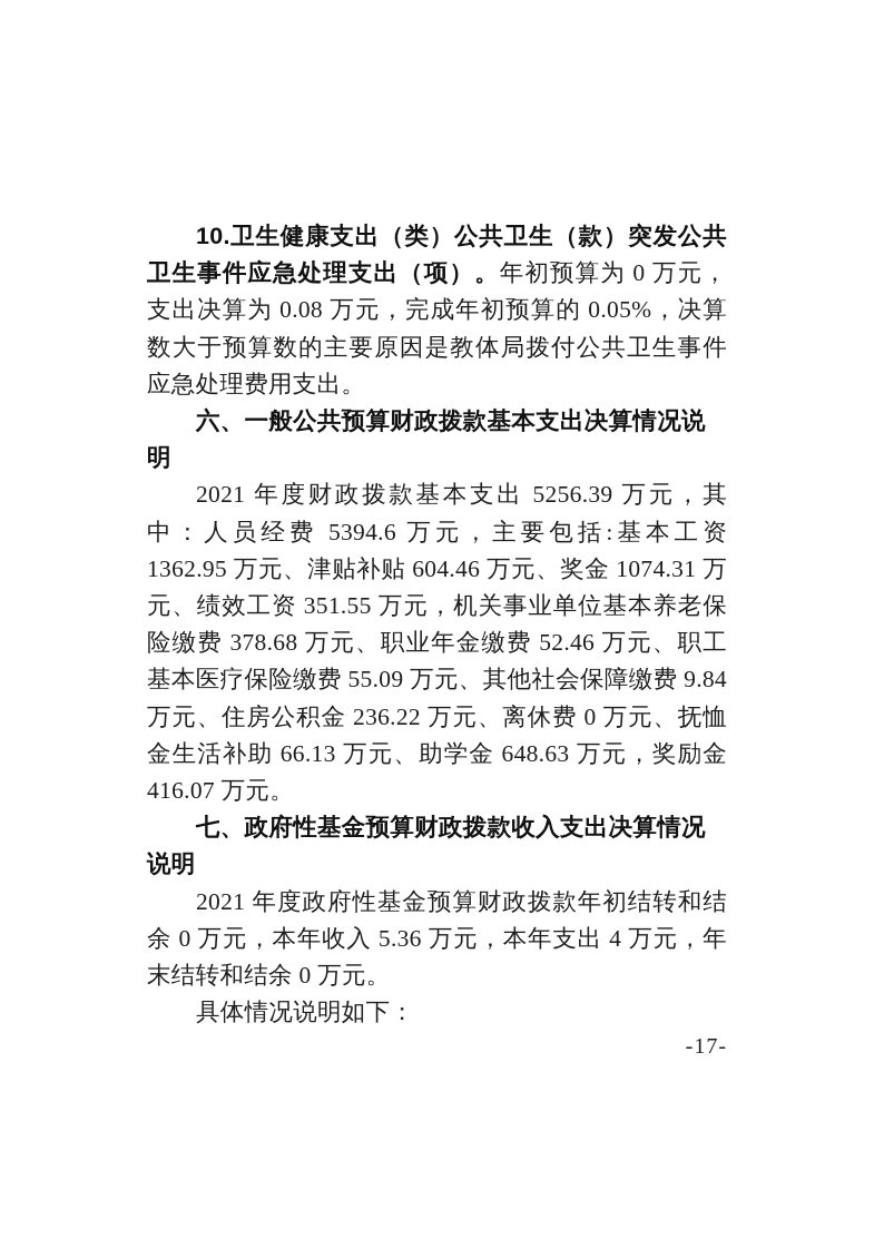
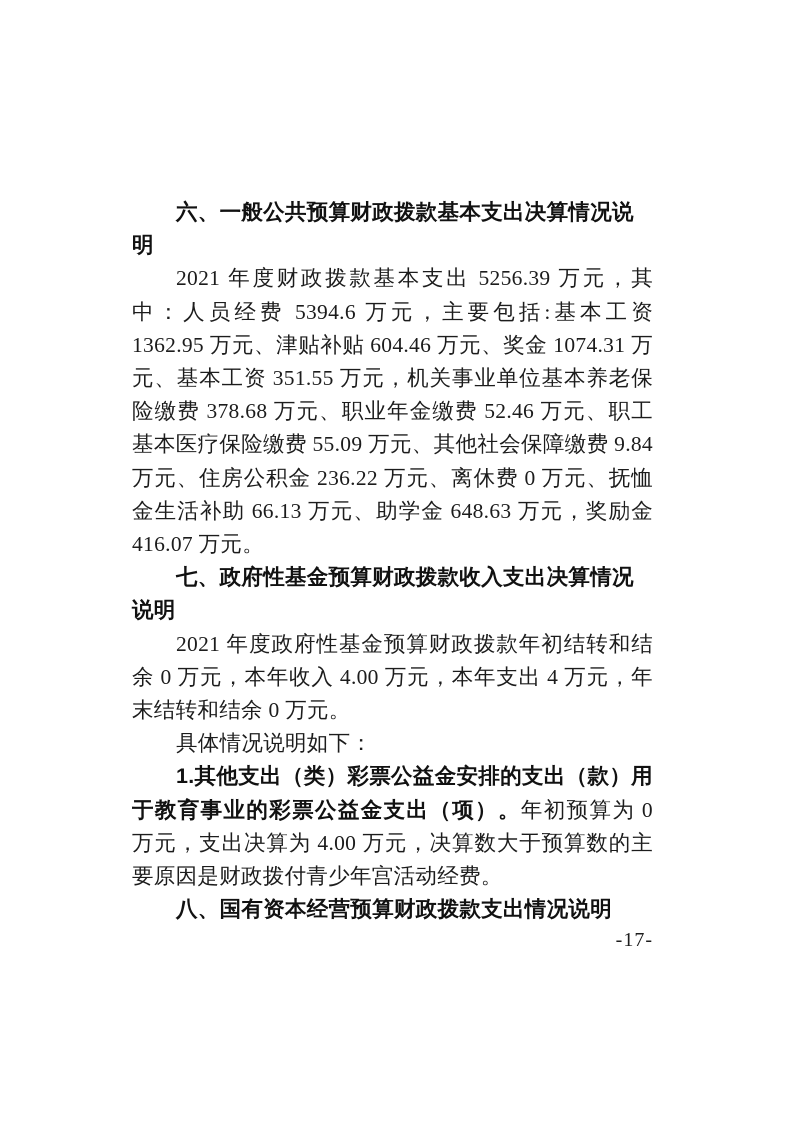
- 10.卫生健康支出（类）公共卫生（款）突发公共卫生事件应急处理支出（项）。年初预算为 0 万元，支出决算为 0.08 万元，完成年初预算的 0.05%，决算数大于预算数的主要原因是教体局拨付公共卫生事件应急处理费用支出。
  六、一般公共预算财政拨款基本支出决算情况说明
- 2021 年度财政拨款基本支出 5256.39 万元，其中：人员经费 5394.6 万元，主要包括:基本工资 1362.95 万元、津贴补贴 604.46 万元、奖金 1074.31 万元、绩效工资 351.55 万元，机关事业单位基本养老保险缴费 378.68 万元、职业年金缴费 52.46 万元、职工基本医疗保险缴费 55.09 万元、其他社会保障缴费 9.84 万元、住房公积金 236.22 万元、离休费 0 万元、抚恤金生活补助 66.13 万元、助学金 648.63 万元，奖励金 416.07 万元。
+ 2021 年度财政拨款基本支出 5256.39 万元，其中：人员经费 5394.6 万元，主要包括:基本工资 1362.95 万元、津贴补贴 604.46 万元、奖金 1074.31 万元、基本工资 351.55 万元，机关事业单位基本养老保险缴费 378.68 万元、职业年金缴费 52.46 万元、职工基本医疗保险缴费 55.09 万元、其他社会保障缴费 9.84 万元、住房公积金 236.22 万元、离休费 0 万元、抚恤金生活补助 66.13 万元、助学金 648.63 万元，奖励金 416.07 万元。
  七、政府性基金预算财政拨款收入支出决算情况说明
- 2021 年度政府性基金预算财政拨款年初结转和结余 0 万元，本年收入 5.36 万元，本年支出 4 万元，年末结转和结余 0 万元。
+ 2021 年度政府性基金预算财政拨款年初结转和结余 0 万元，本年收入 4.00 万元，本年支出 4 万元，年末结转和结余 0 万元。
  具体情况说明如下：
+ 1.其他支出（类）彩票公益金安排的支出（款）用于教育事业的彩票公益金支出（项）。年初预算为 0 万元，支出决算为 4.00 万元，决算数大于预算数的主要原因是财政拨付青少年宫活动经费。
+ 八、国有资本经营预算财政拨款支出情况说明
  -17-
